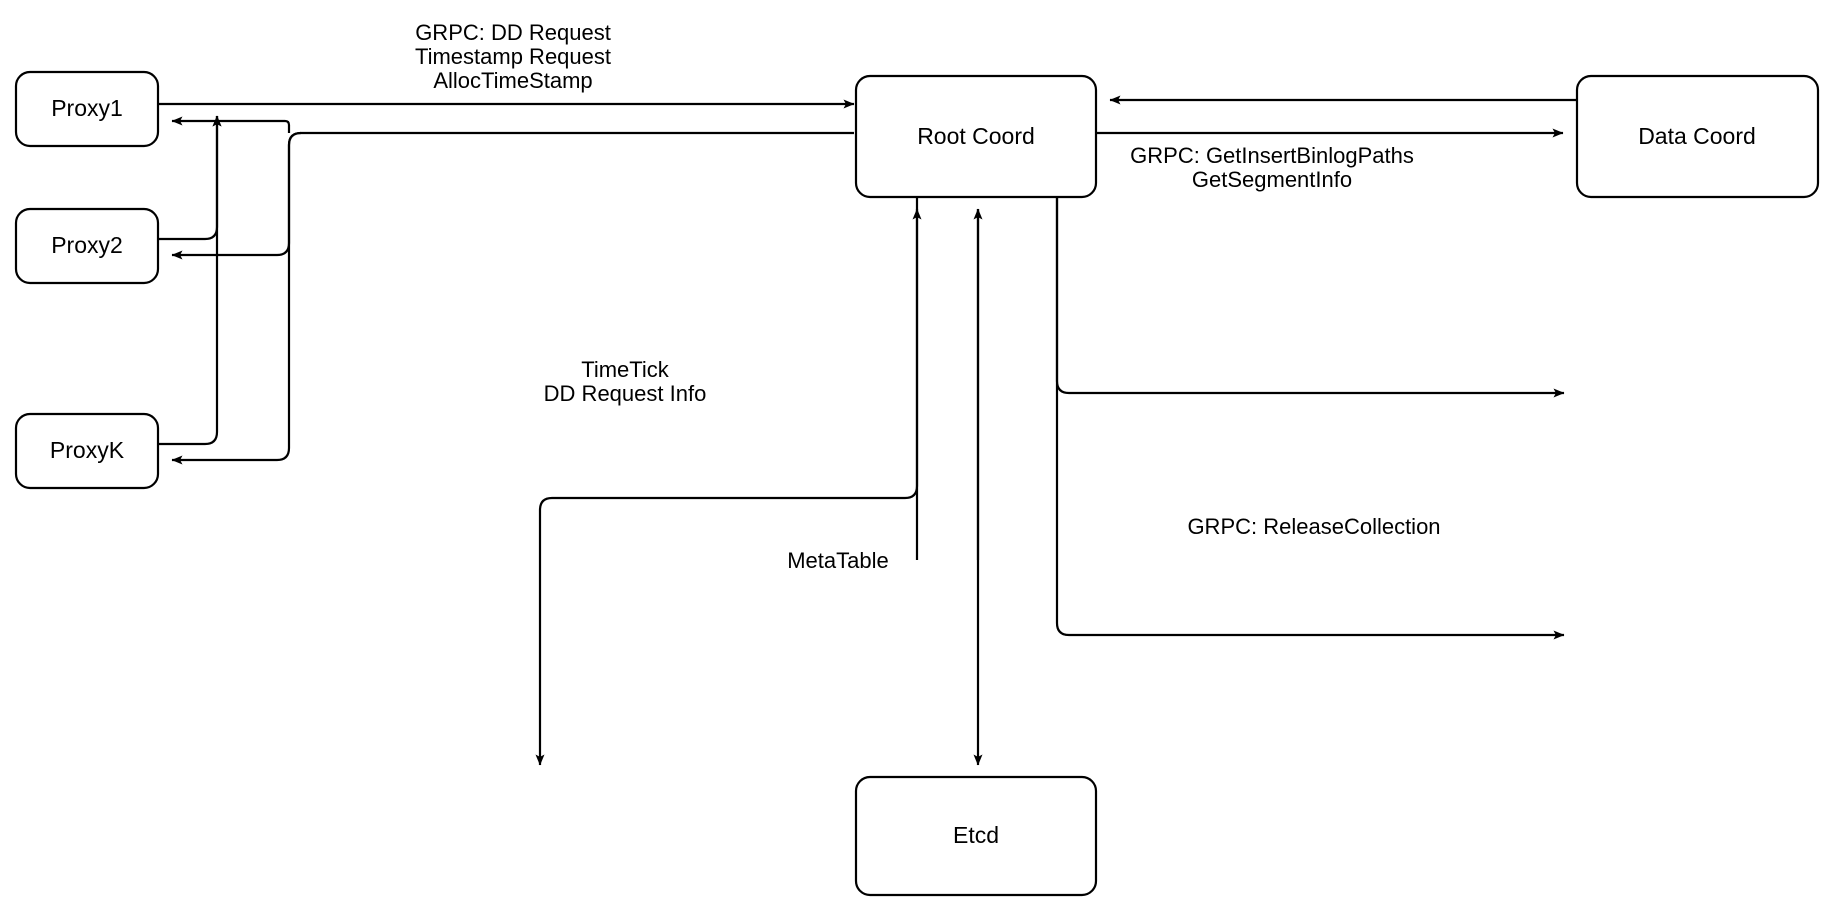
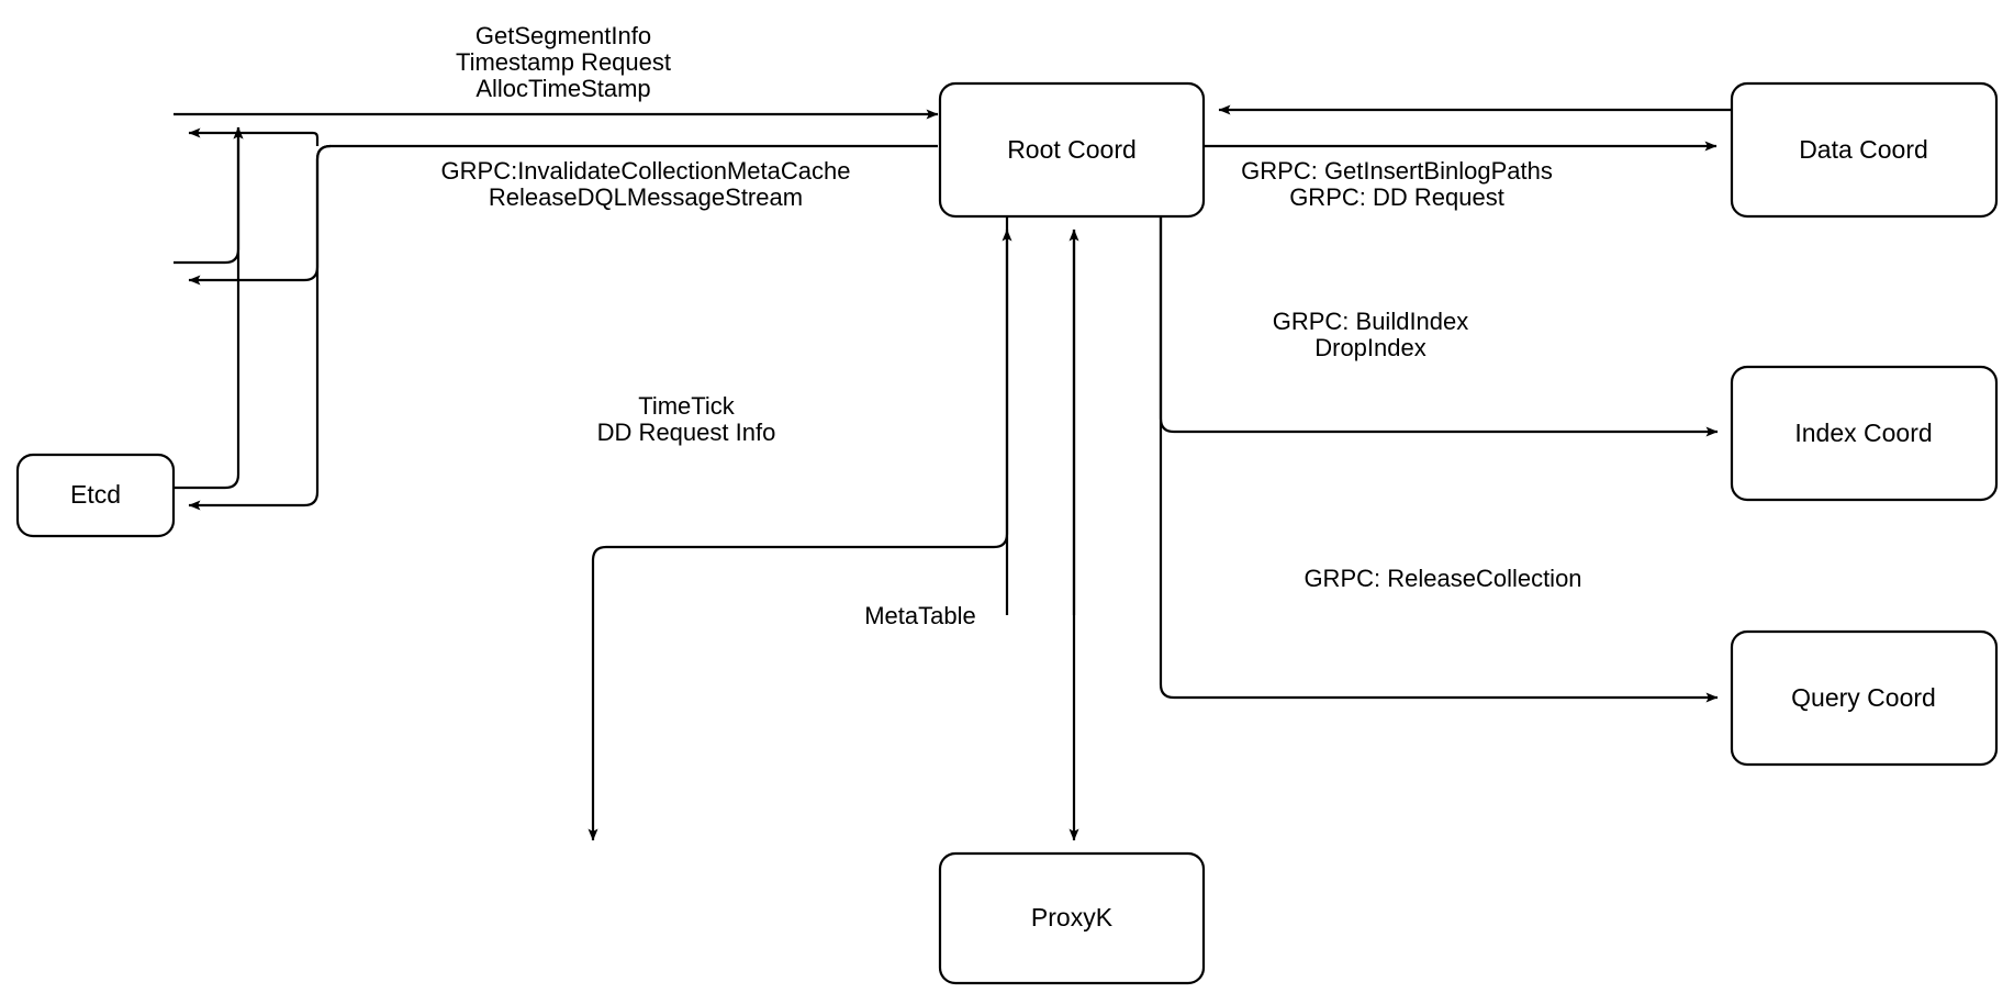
- Proxy1
- Proxy2
- ProxyK
+ Etcd
  Root Coord
  Data Coord
+ Index Coord
+ Query Coord
- Etcd
+ ProxyK
- GRPC: DD Request
+ GetSegmentInfo
  Timestamp Request
  AllocTimeStamp
+ GRPC:InvalidateCollectionMetaCache
+ ReleaseDQLMessageStream
  GRPC: GetInsertBinlogPaths
- GetSegmentInfo
+ GRPC: DD Request
+ GRPC: BuildIndex
+ DropIndex
  GRPC: ReleaseCollection
  TimeTick
  DD Request Info
  MetaTable
